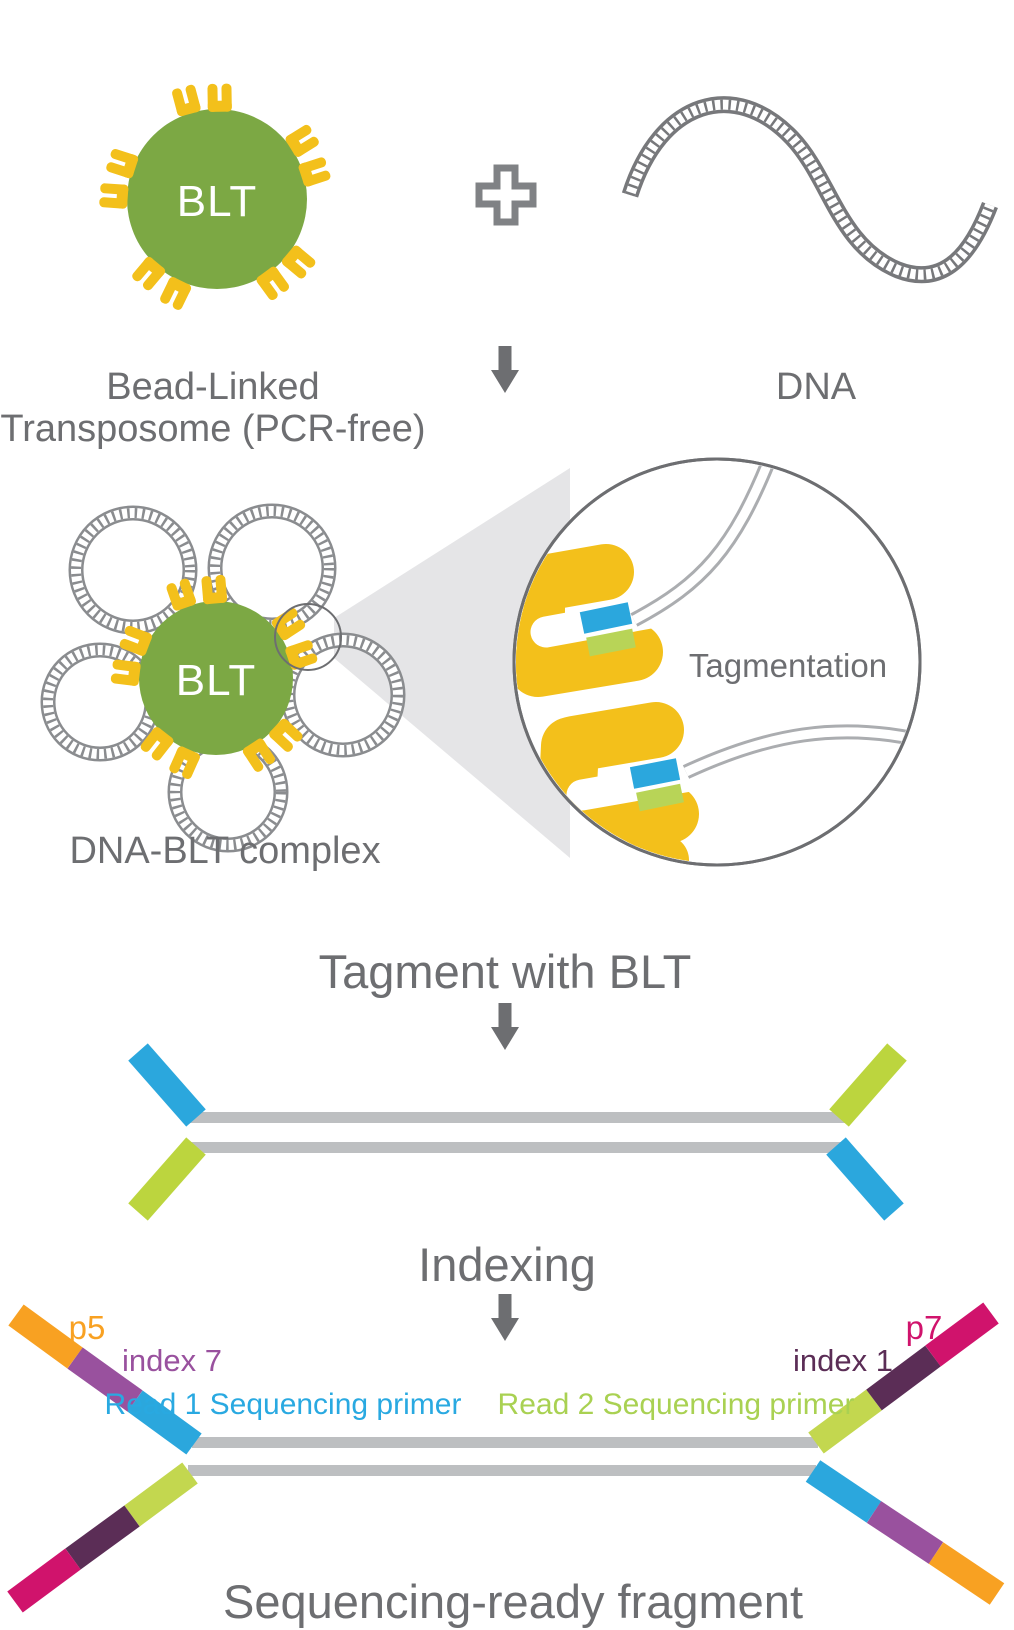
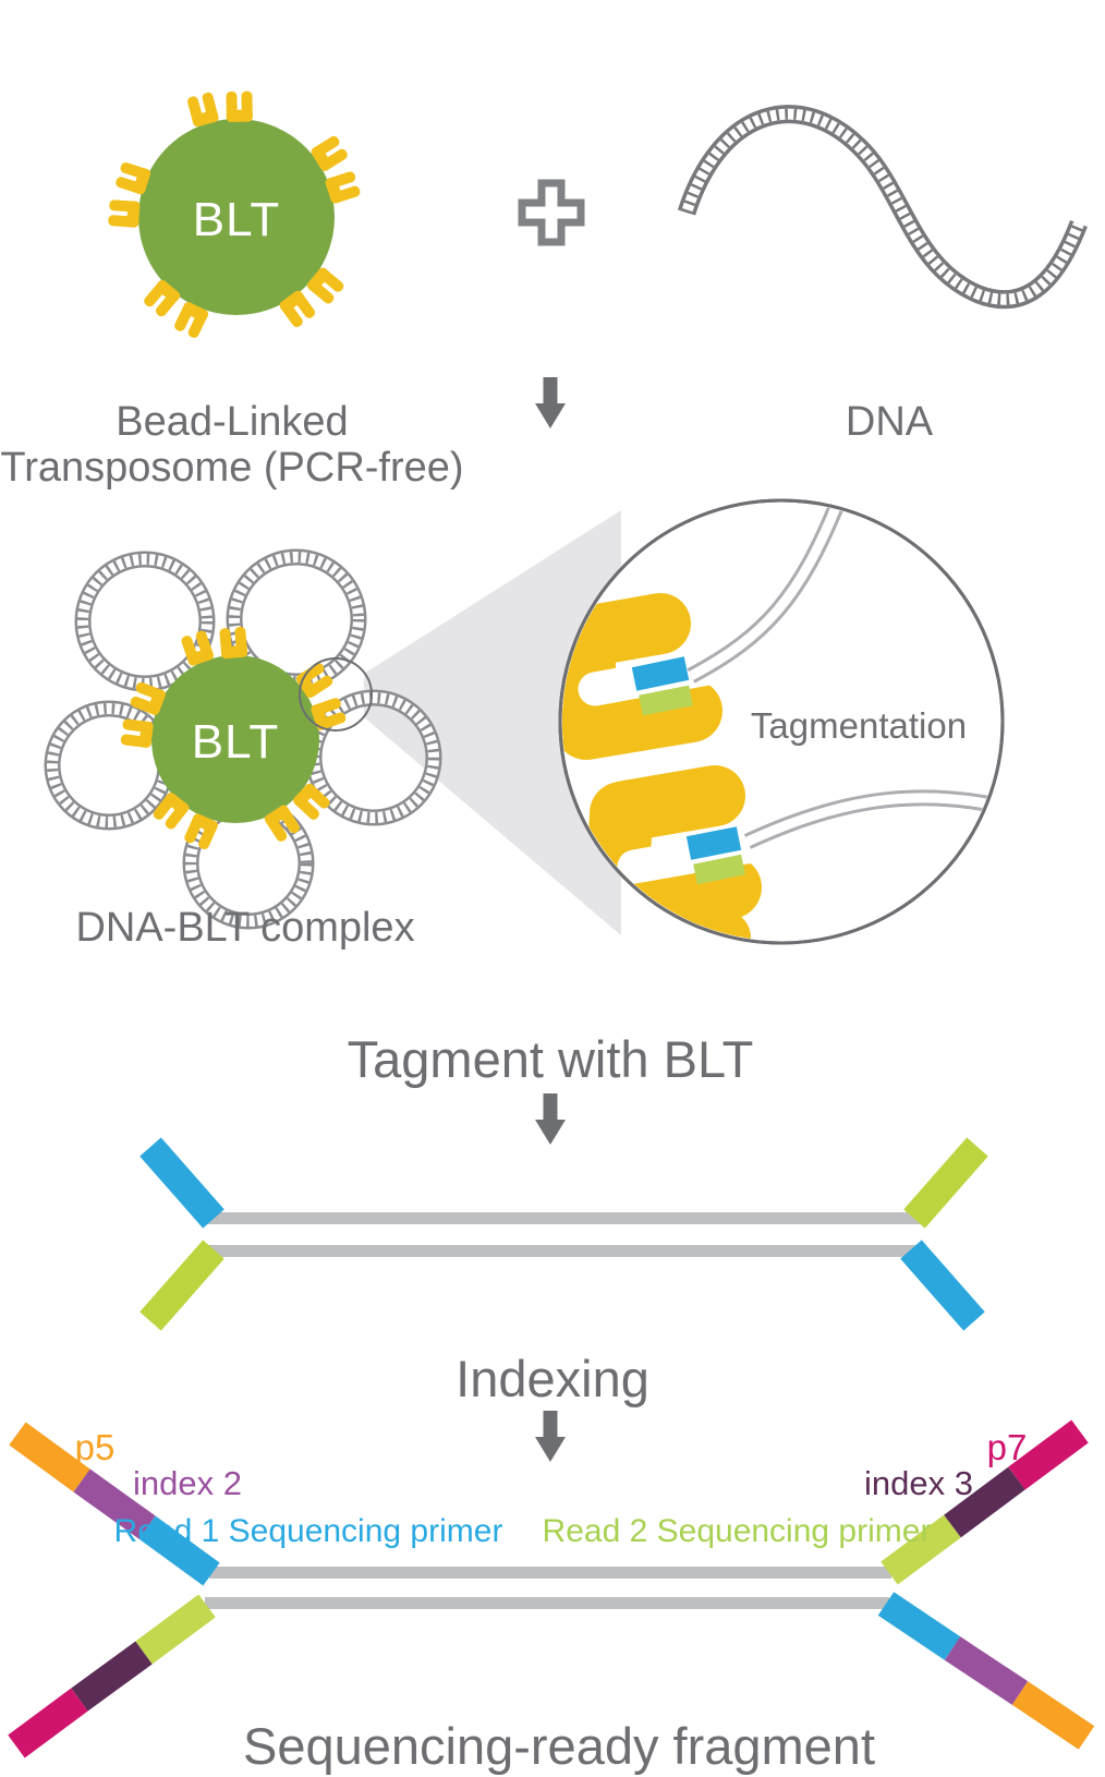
  BLT
  BLT
  Bead-Linked
  Transposome (PCR-free)
  DNA
  DNA-BLT complex
  Tagmentation
  Tagment with BLT
  Indexing
  Sequencing-ready fragment
  p5
- index 7
+ index 2
  Read 1 Sequencing primer
  Read 2 Sequencing primer
- index 1
+ index 3
  p7
